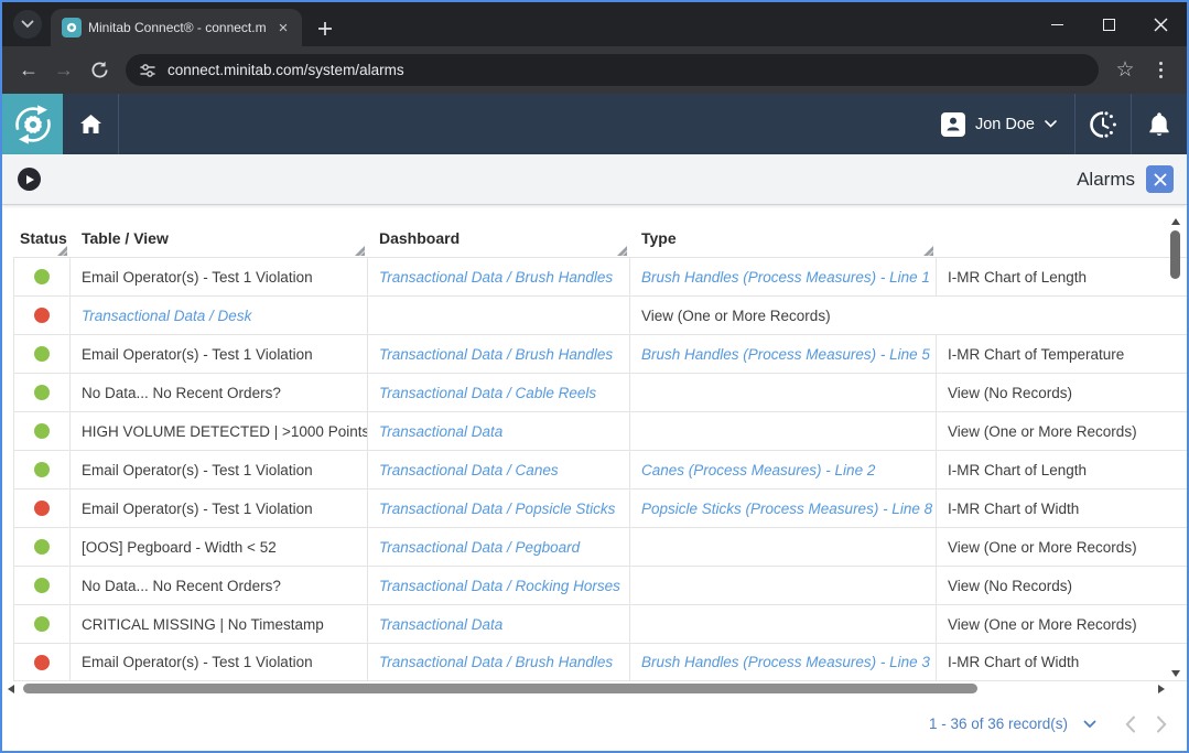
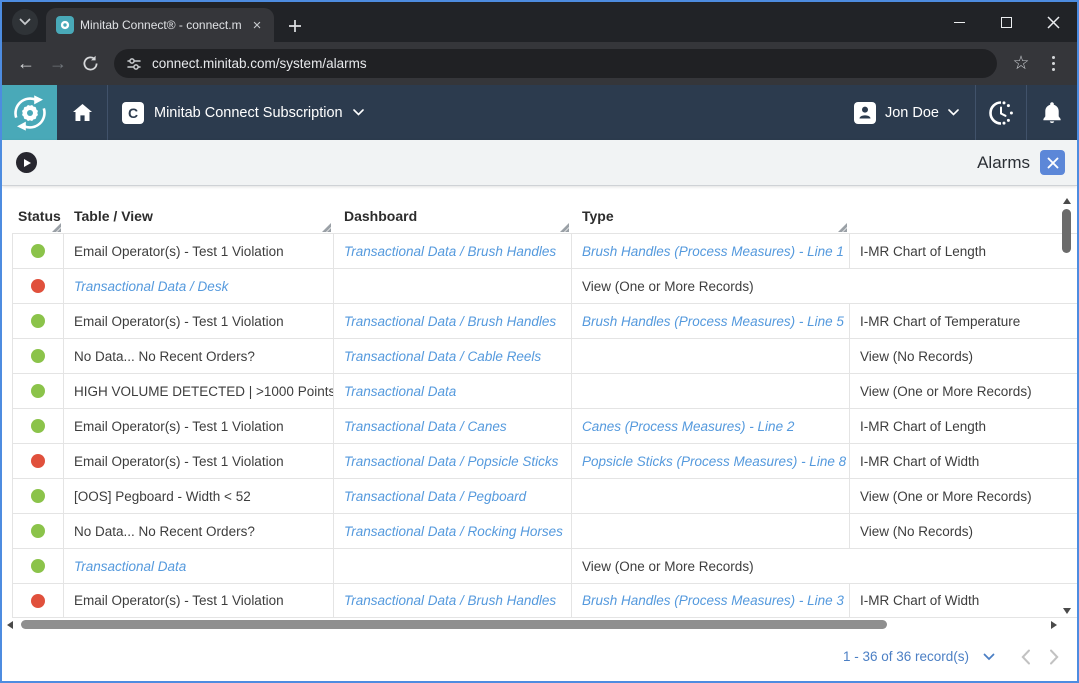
  Minitab Connect® - connect.m
  ×
  ←
  →
  connect.minitab.com/system/alarms
  ☆
+ C
+ Minitab Connect Subscription
  Jon Doe
  Alarms
  Status
  Table / View
  Dashboard
  Type
  Email Operator(s) - Test 1 Violation
  Transactional Data / Brush Handles
  Brush Handles (Process Measures) - Line 1
  I-MR Chart of Length
  Transactional Data / Desk
  View (One or More Records)
  Email Operator(s) - Test 1 Violation
  Transactional Data / Brush Handles
  Brush Handles (Process Measures) - Line 5
  I-MR Chart of Temperature
  No Data... No Recent Orders?
  Transactional Data / Cable Reels
  View (No Records)
  HIGH VOLUME DETECTED | >1000 Points
  Transactional Data
  View (One or More Records)
  Email Operator(s) - Test 1 Violation
  Transactional Data / Canes
  Canes (Process Measures) - Line 2
  I-MR Chart of Length
  Email Operator(s) - Test 1 Violation
  Transactional Data / Popsicle Sticks
  Popsicle Sticks (Process Measures) - Line 8
  I-MR Chart of Width
  [OOS] Pegboard - Width < 52
  Transactional Data / Pegboard
  View (One or More Records)
  No Data... No Recent Orders?
  Transactional Data / Rocking Horses
  View (No Records)
- CRITICAL MISSING | No Timestamp
  Transactional Data
  View (One or More Records)
  Email Operator(s) - Test 1 Violation
  Transactional Data / Brush Handles
  Brush Handles (Process Measures) - Line 3
  I-MR Chart of Width
  1 - 36 of 36 record(s)
